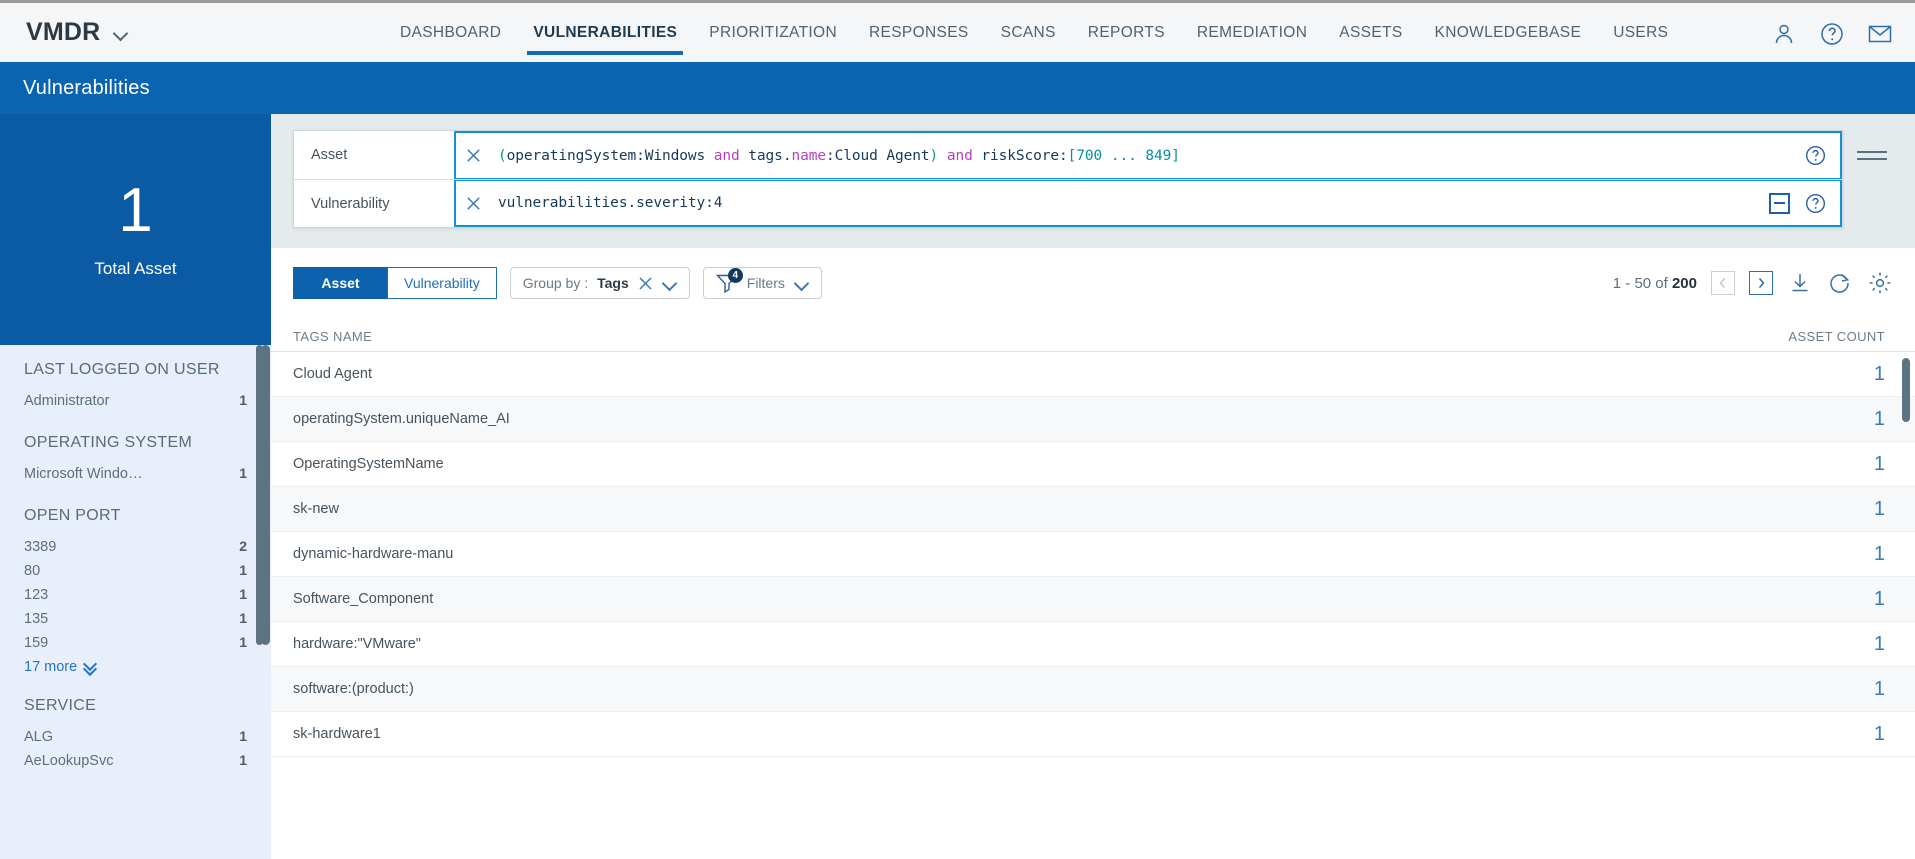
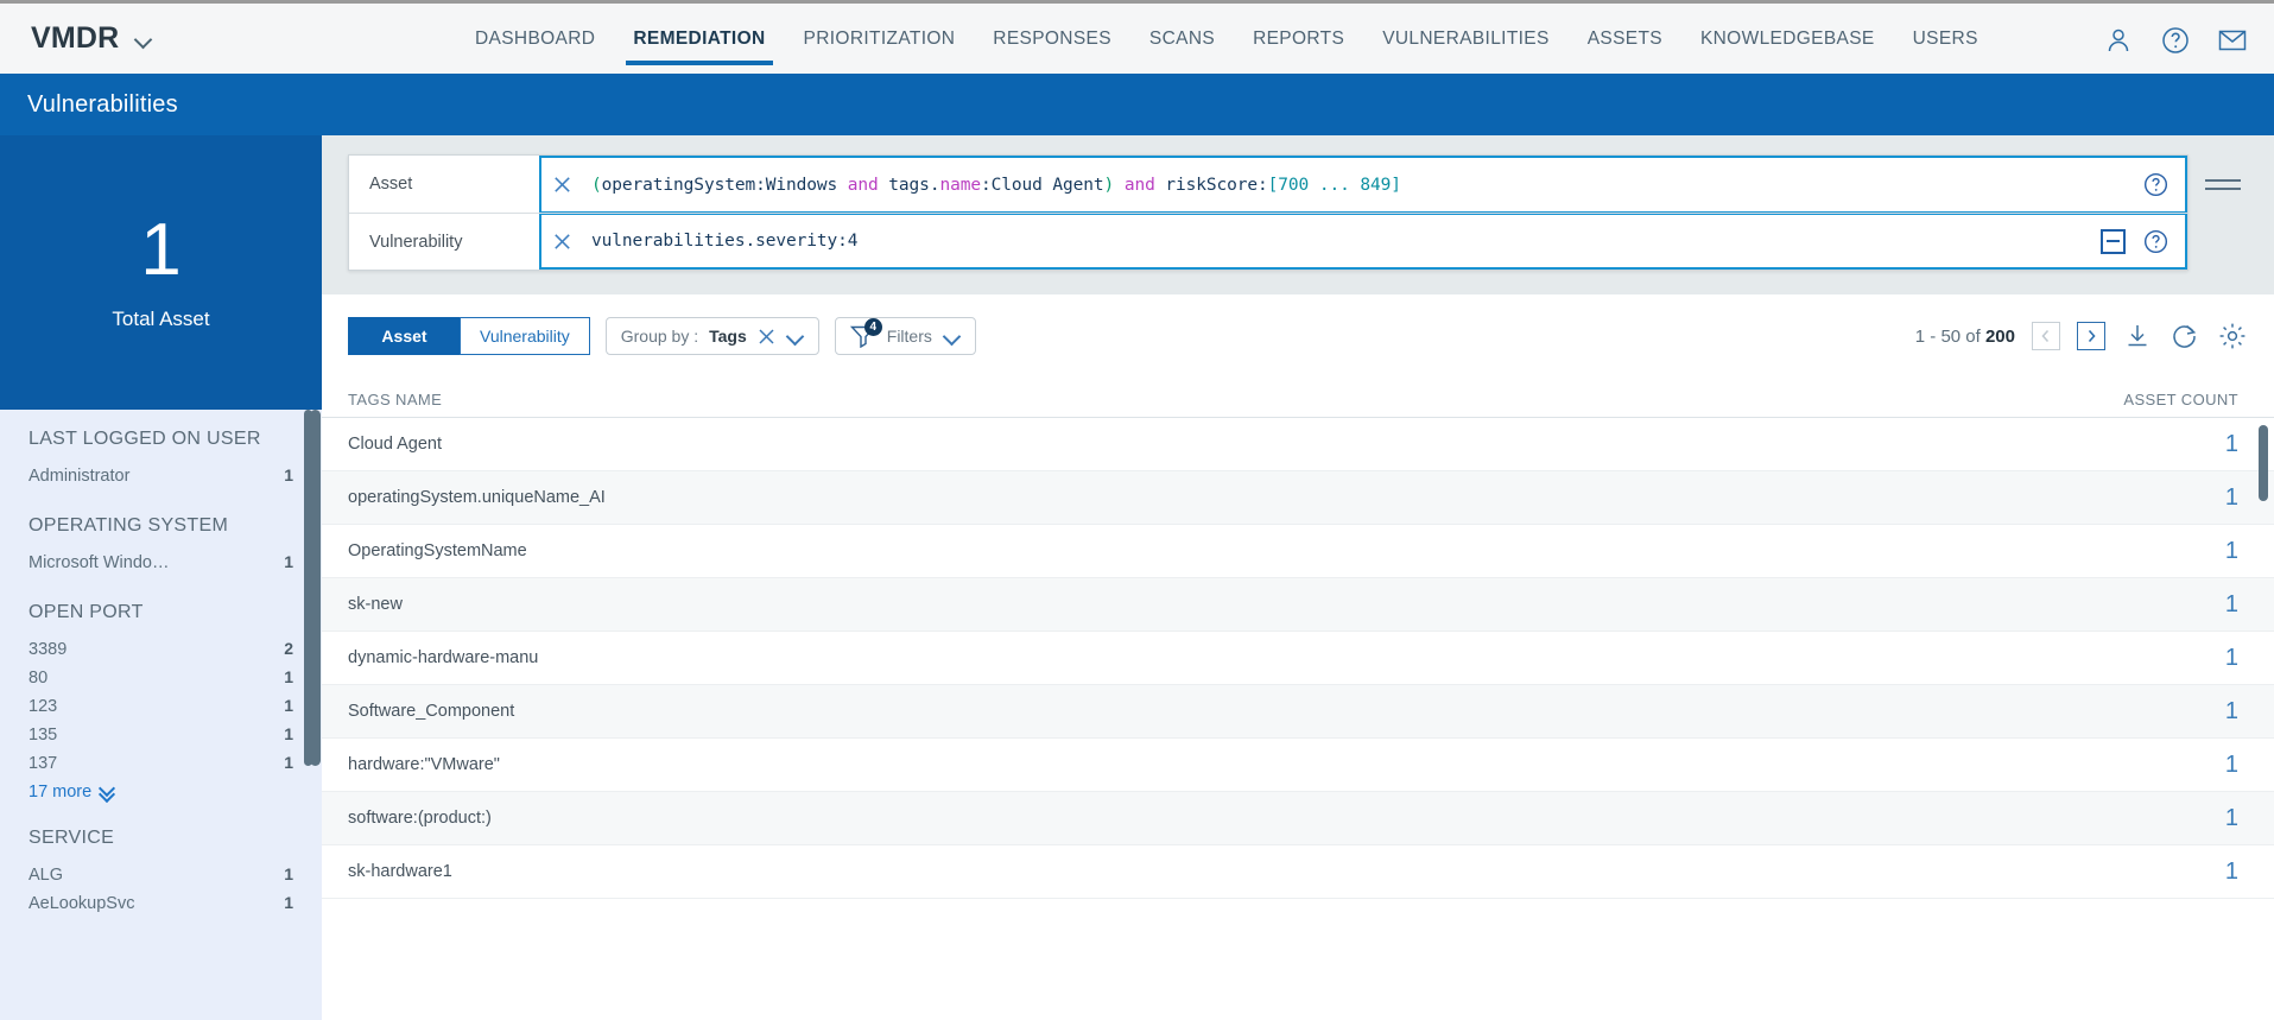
  VMDR
  DASHBOARD
- VULNERABILITIES
+ REMEDIATION
  PRIORITIZATION
  RESPONSES
  SCANS
  REPORTS
- REMEDIATION
+ VULNERABILITIES
  ASSETS
  KNOWLEDGEBASE
  USERS
  Vulnerabilities
  1
  Total Asset
  LAST LOGGED ON USER
  Administrator
  1
  OPERATING SYSTEM
  Microsoft Windo…
  1
  OPEN PORT
  3389
  2
  80
  1
  123
  1
  135
  1
- 159
+ 137
  1
  17 more
  SERVICE
  ALG
  1
  AeLookupSvc
  1
  Asset
  (operatingSystem:Windows and tags.name:Cloud Agent) and riskScore:[700 ... 849]
  Vulnerability
  vulnerabilities.severity:4
  Asset
  Vulnerability
  Group by :
  Tags
  4
  Filters
  1 - 50 of 200
  TAGS NAME
  ASSET COUNT
  Cloud Agent
  1
  operatingSystem.uniqueName_AI
  1
  OperatingSystemName
  1
  sk-new
  1
  dynamic-hardware-manu
  1
  Software_Component
  1
  hardware:"VMware"
  1
  software:(product:)
  1
  sk-hardware1
  1
